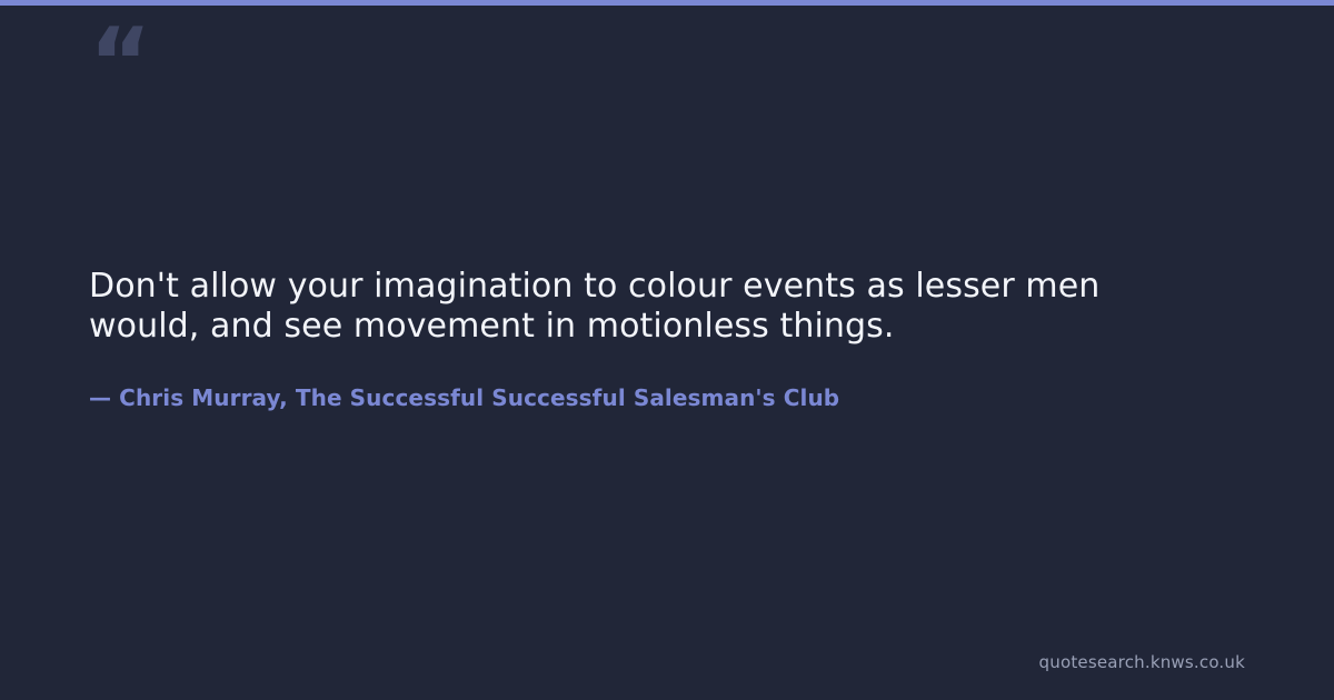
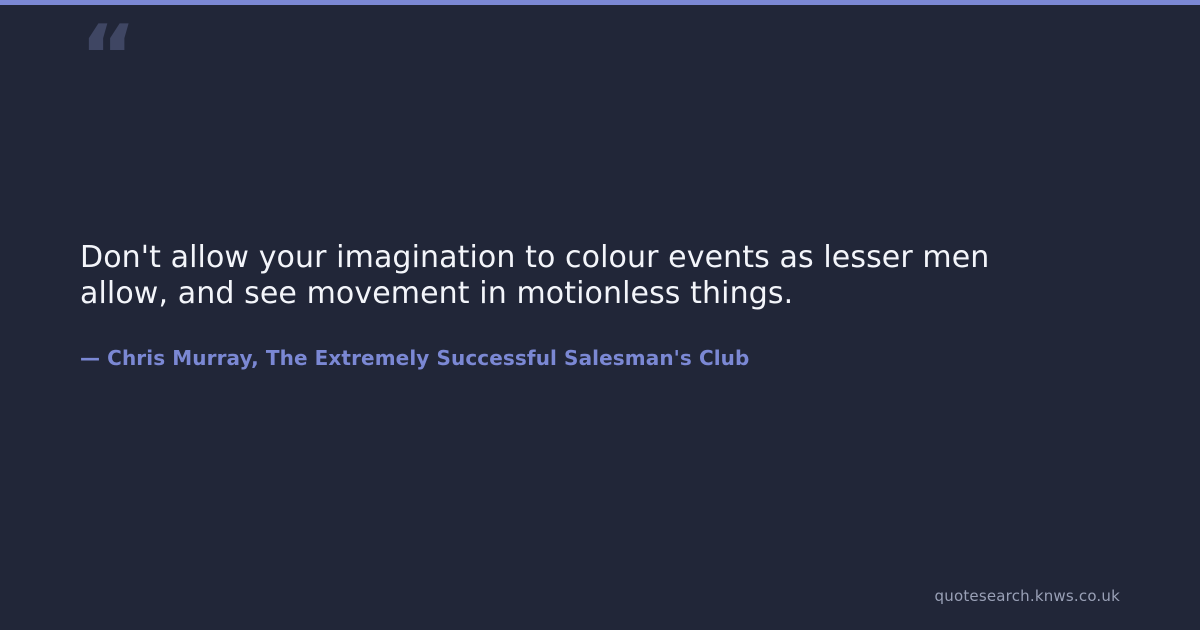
  “
- Don't allow your imagination to colour events as lesser men would, and see movement in motionless things.
+ Don't allow your imagination to colour events as lesser men allow, and see movement in motionless things.
- — Chris Murray, The Successful Successful Salesman's Club
+ — Chris Murray, The Extremely Successful Salesman's Club
  quotesearch.knws.co.uk
